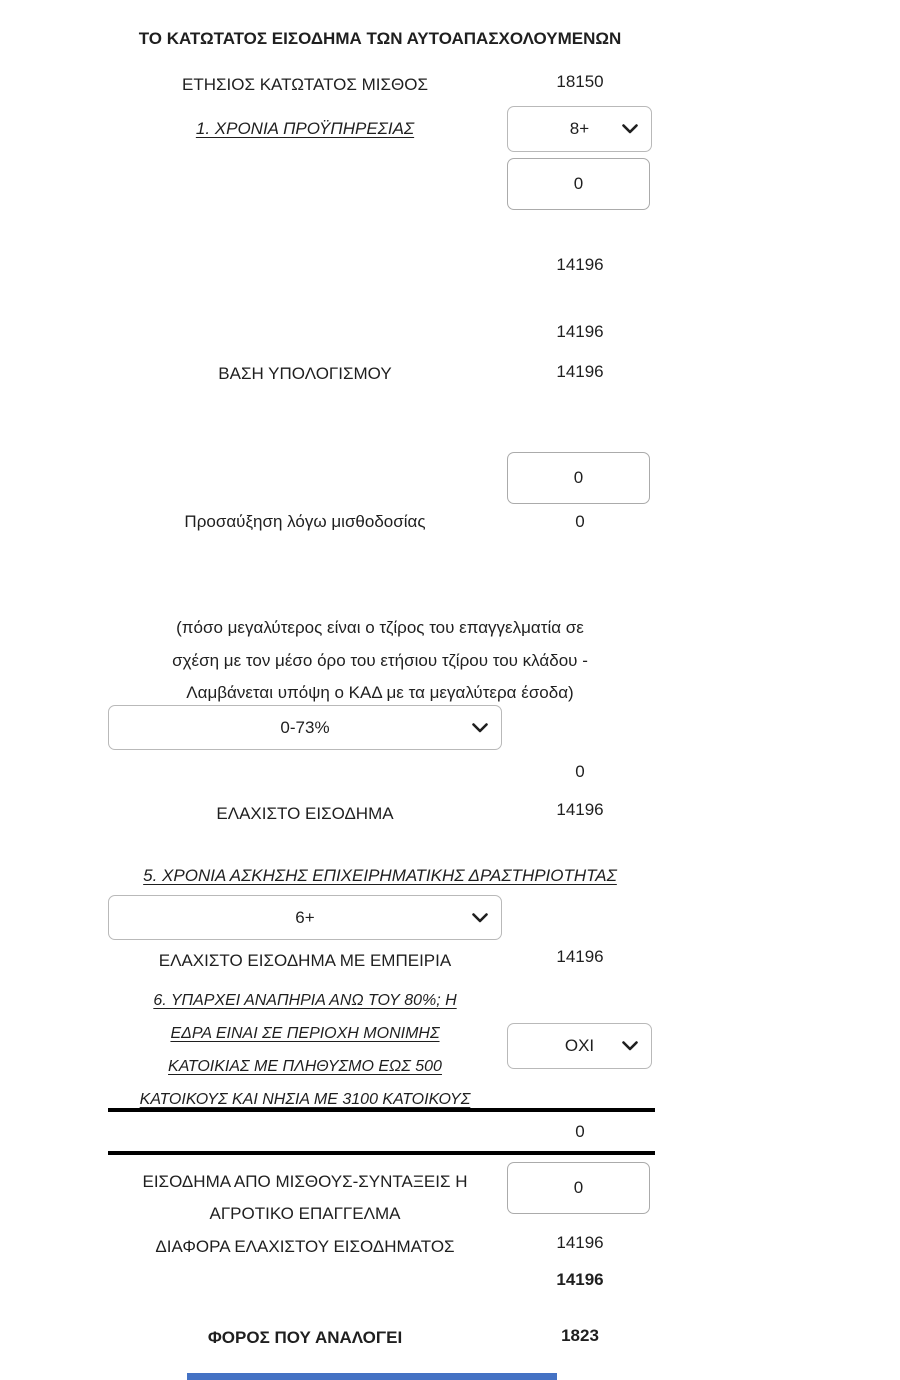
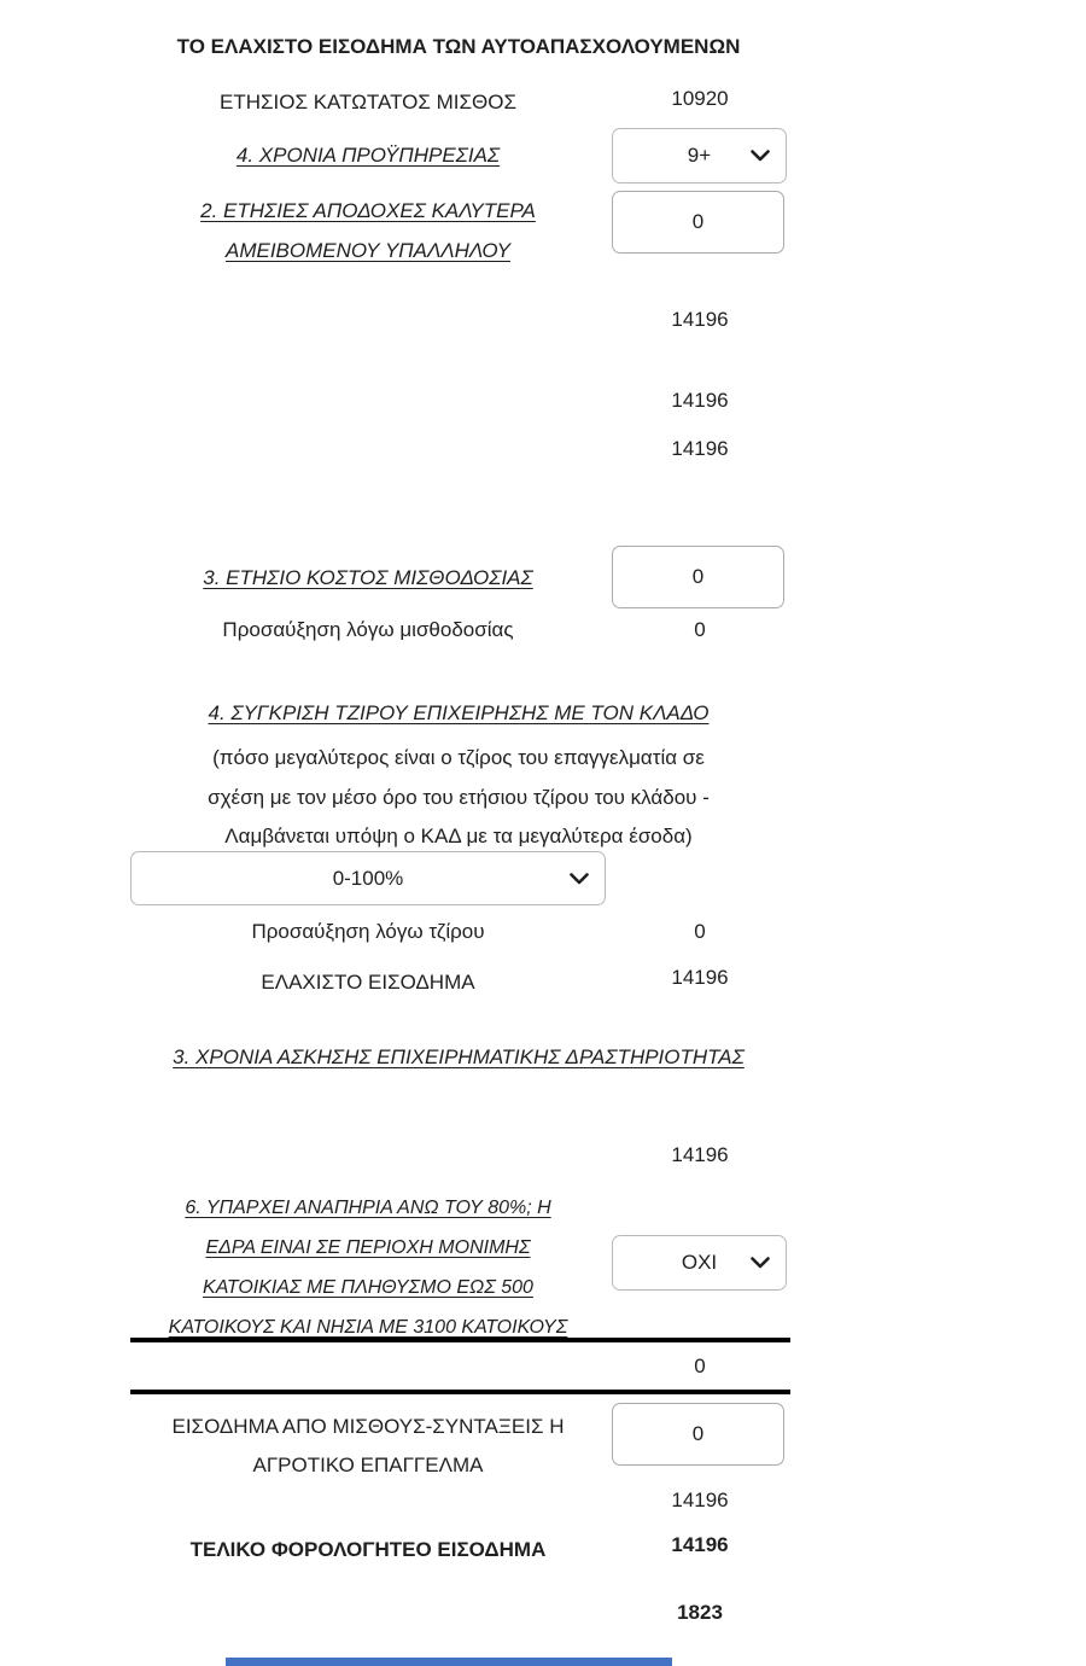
- ΤΟ ΚΑΤΩΤΑΤΟΣ ΕΙΣΟΔΗΜΑ ΤΩΝ ΑΥΤΟΑΠΑΣΧΟΛΟΥΜΕΝΩΝ
+ ΤΟ ΕΛΑΧΙΣΤΟ ΕΙΣΟΔΗΜΑ ΤΩΝ ΑΥΤΟΑΠΑΣΧΟΛΟΥΜΕΝΩΝ
  ΕΤΗΣΙΟΣ ΚΑΤΩΤΑΤΟΣ ΜΙΣΘΟΣ
- 18150
+ 10920
- 1. ΧΡΟΝΙΑ ΠΡΟΫΠΗΡΕΣΙΑΣ
+ 4. ΧΡΟΝΙΑ ΠΡΟΫΠΗΡΕΣΙΑΣ
- 8+
+ 9+
+ 2. ΕΤΗΣΙΕΣ ΑΠΟΔΟΧΕΣ ΚΑΛΥΤΕΡΑ
+ ΑΜΕΙΒΟΜΕΝΟΥ ΥΠΑΛΛΗΛΟΥ
  0
  14196
  14196
- ΒΑΣΗ ΥΠΟΛΟΓΙΣΜΟΥ
  14196
+ 3. ΕΤΗΣΙΟ ΚΟΣΤΟΣ ΜΙΣΘΟΔΟΣΙΑΣ
  0
  Προσαύξηση λόγω μισθοδοσίας
  0
+ 4. ΣΥΓΚΡΙΣΗ ΤΖΙΡΟΥ ΕΠΙΧΕΙΡΗΣΗΣ ΜΕ ΤΟΝ ΚΛΑΔΟ
  (πόσο μεγαλύτερος είναι ο τζίρος του επαγγελματία σε
  σχέση με τον μέσο όρο του ετήσιου τζίρου του κλάδου -
  Λαμβάνεται υπόψη ο ΚΑΔ με τα μεγαλύτερα έσοδα)
- 0-73%
+ 0-100%
+ Προσαύξηση λόγω τζίρου
  0
  ΕΛΑΧΙΣΤΟ ΕΙΣΟΔΗΜΑ
  14196
- 5. ΧΡΟΝΙΑ ΑΣΚΗΣΗΣ ΕΠΙΧΕΙΡΗΜΑΤΙΚΗΣ ΔΡΑΣΤΗΡΙΟΤΗΤΑΣ
+ 3. ΧΡΟΝΙΑ ΑΣΚΗΣΗΣ ΕΠΙΧΕΙΡΗΜΑΤΙΚΗΣ ΔΡΑΣΤΗΡΙΟΤΗΤΑΣ
- 6+
- ΕΛΑΧΙΣΤΟ ΕΙΣΟΔΗΜΑ ΜΕ ΕΜΠΕΙΡΙΑ
  14196
  6. ΥΠΑΡΧΕΙ ΑΝΑΠΗΡΙΑ ΑΝΩ ΤΟΥ 80%; Η
  ΕΔΡΑ ΕΙΝΑΙ ΣΕ ΠΕΡΙΟΧΗ ΜΟΝΙΜΗΣ
  ΚΑΤΟΙΚΙΑΣ ΜΕ ΠΛΗΘΥΣΜΟ ΕΩΣ 500
  ΚΑΤΟΙΚΟΥΣ ΚΑΙ ΝΗΣΙΑ ΜΕ 3100 ΚΑΤΟΙΚΟΥΣ
  ΟΧΙ
  0
  ΕΙΣΟΔΗΜΑ ΑΠΟ ΜΙΣΘΟΥΣ-ΣΥΝΤΑΞΕΙΣ Η
  ΑΓΡΟΤΙΚΟ ΕΠΑΓΓΕΛΜΑ
  0
- ΔΙΑΦΟΡΑ ΕΛΑΧΙΣΤΟΥ ΕΙΣΟΔΗΜΑΤΟΣ
  14196
+ ΤΕΛΙΚΟ ΦΟΡΟΛΟΓΗΤΕΟ ΕΙΣΟΔΗΜΑ
  14196
- ΦΟΡΟΣ ΠΟΥ ΑΝΑΛΟΓΕΙ
  1823
